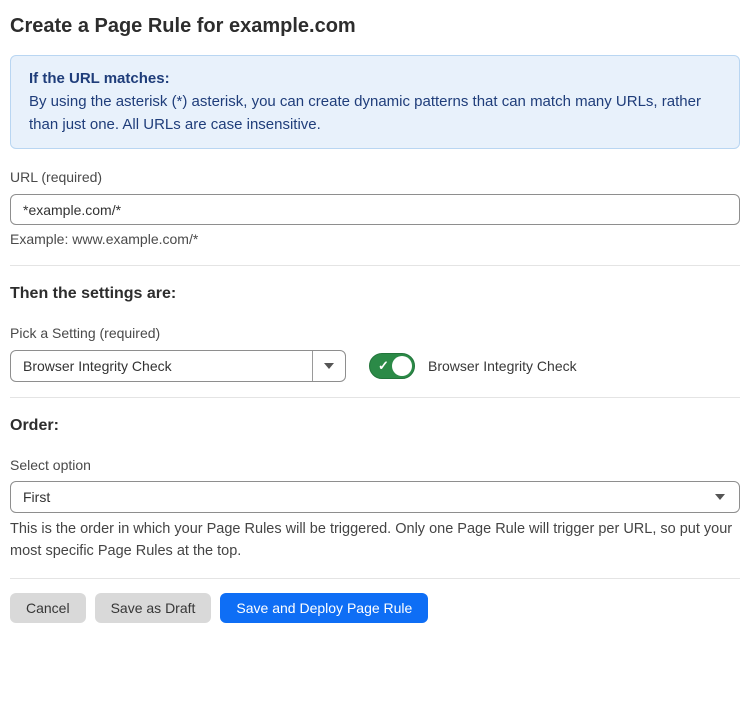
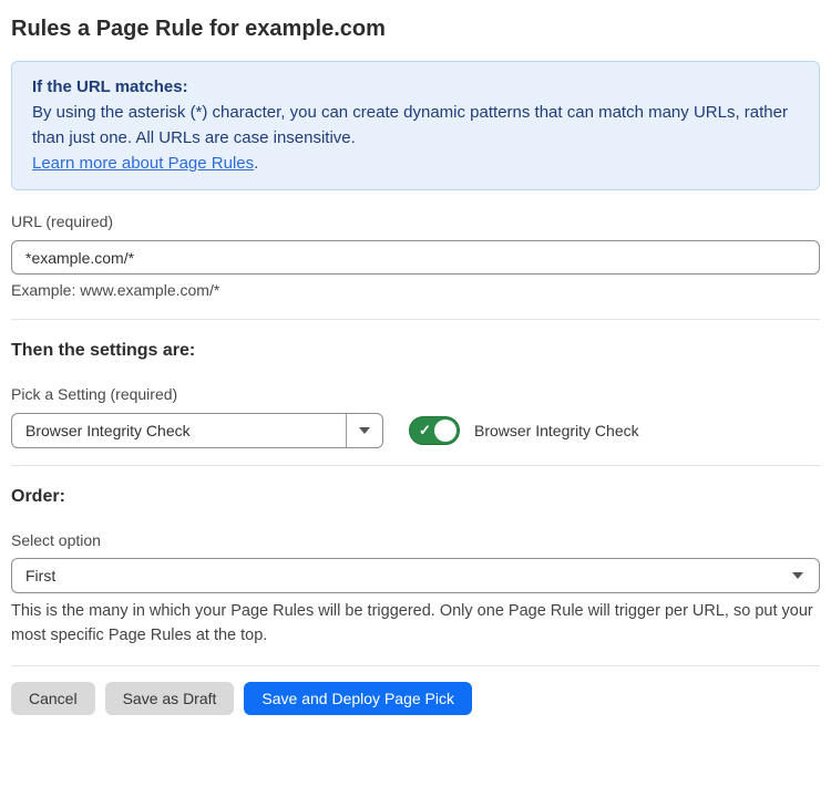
- Create a Page Rule for example.com
+ Rules a Page Rule for example.com
  If the URL matches:
- By using the asterisk (*) asterisk, you can create dynamic patterns that can match many URLs, rather than just one. All URLs are case insensitive.
+ By using the asterisk (*) character, you can create dynamic patterns that can match many URLs, rather than just one. All URLs are case insensitive.
+ Learn more about Page Rules.
  URL (required)
  *example.com/*
  Example: www.example.com/*
  Then the settings are:
  Pick a Setting (required)
  Browser Integrity Check
  ✓
  Browser Integrity Check
  Order:
  Select option
  First
- This is the order in which your Page Rules will be triggered. Only one Page Rule will trigger per URL, so put your most specific Page Rules at the top.
+ This is the many in which your Page Rules will be triggered. Only one Page Rule will trigger per URL, so put your most specific Page Rules at the top.
  Cancel
  Save as Draft
- Save and Deploy Page Rule
+ Save and Deploy Page Pick
